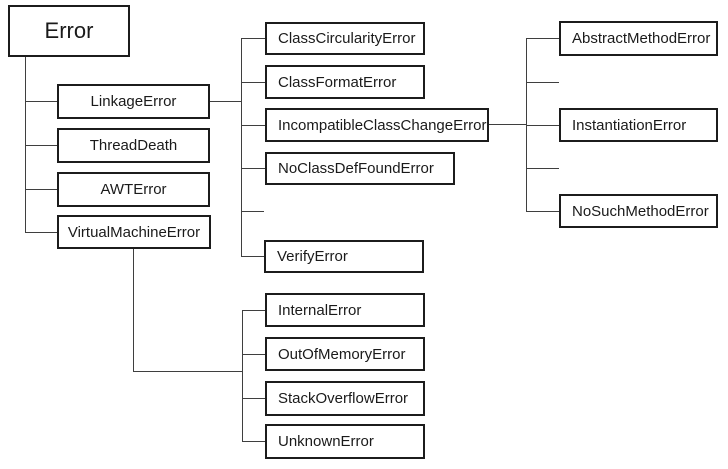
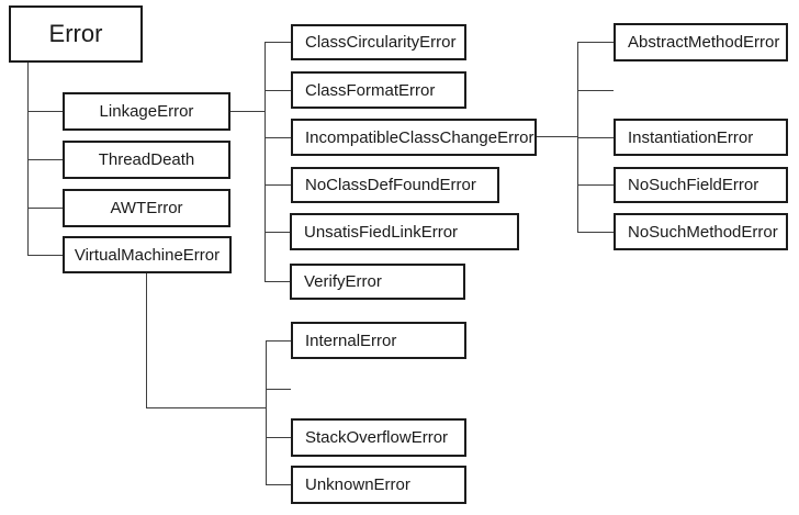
  Error
  LinkageError
  ThreadDeath
  AWTError
  VirtualMachineError
  ClassCircularityError
  ClassFormatError
  IncompatibleClassChangeError
  NoClassDefFoundError
+ UnsatisFiedLinkError
  VerifyError
  AbstractMethodError
  InstantiationError
+ NoSuchFieldError
  NoSuchMethodError
  InternalError
- OutOfMemoryError
  StackOverflowError
  UnknownError
